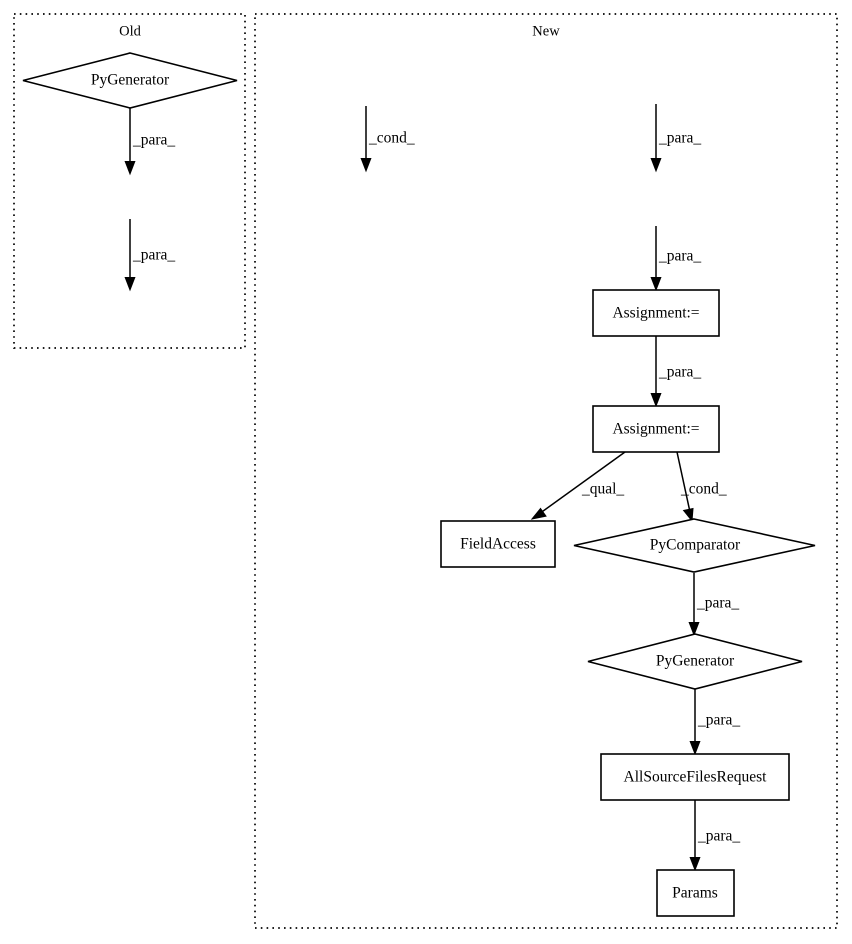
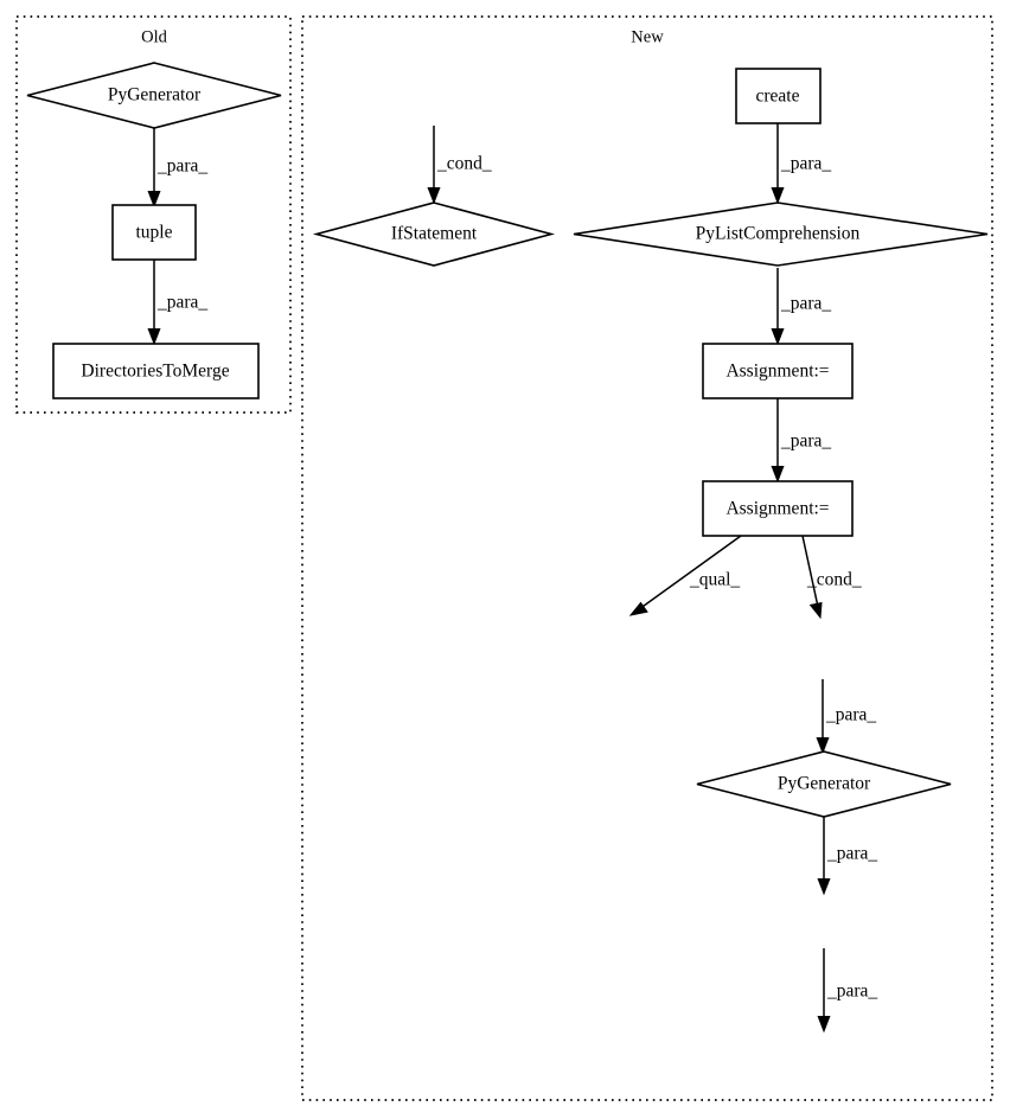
  Old
  New
  _para_
  _para_
  _cond_
  _para_
  _para_
  _para_
  _qual_
  _cond_
  _para_
  _para_
  _para_
  PyGenerator
+ tuple
+ DirectoriesToMerge
+ IfStatement
+ create
+ PyListComprehension
  Assignment:=
  Assignment:=
- FieldAccess
- PyComparator
  PyGenerator
- AllSourceFilesRequest
- Params
